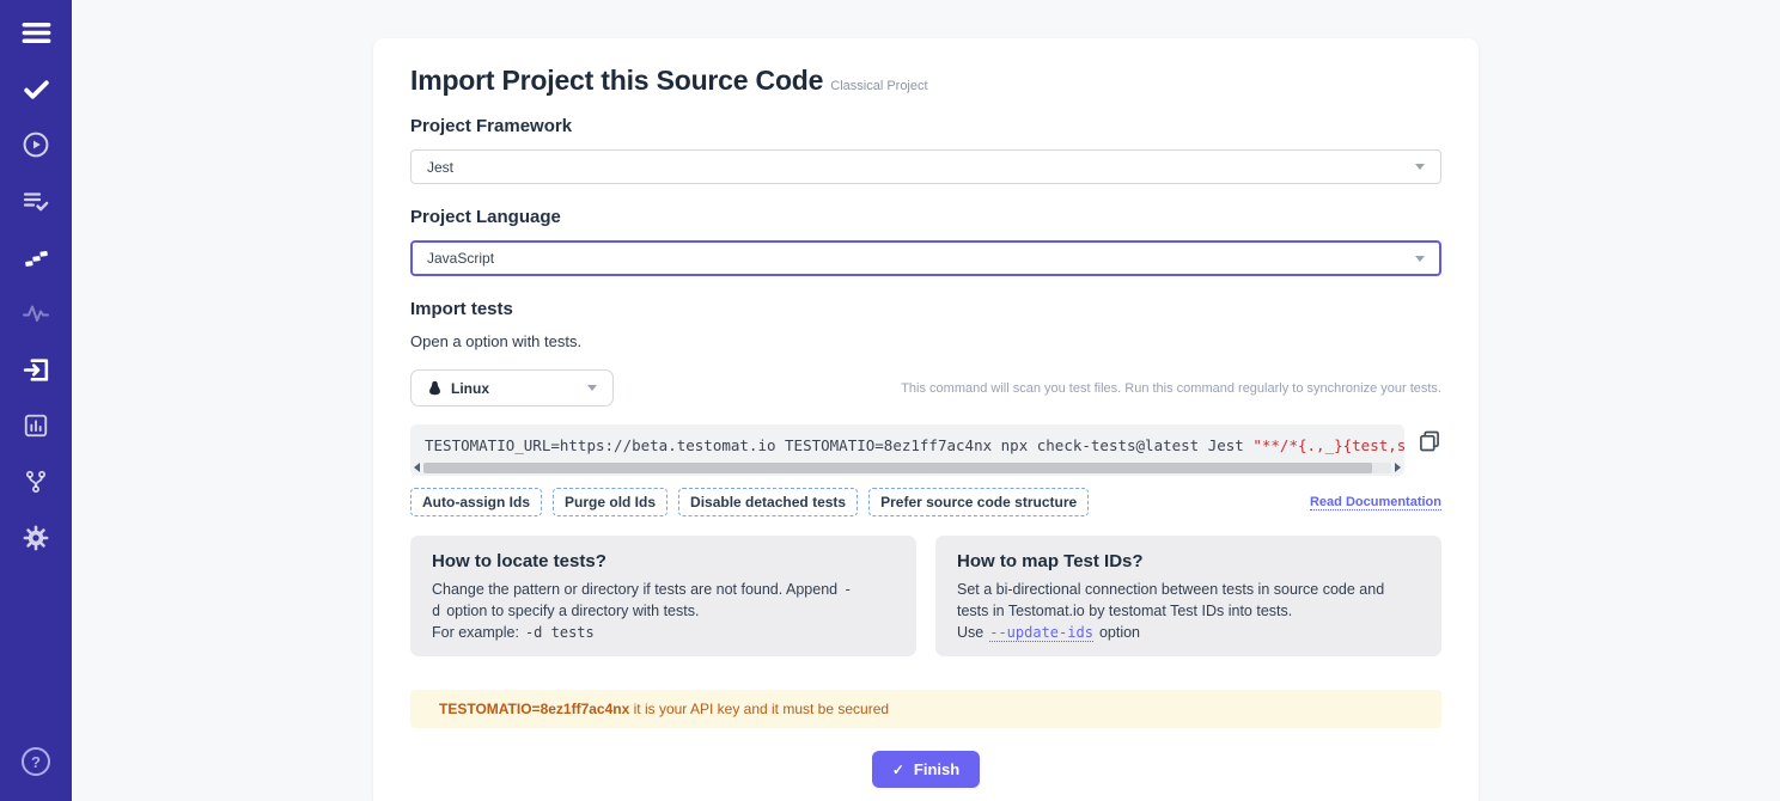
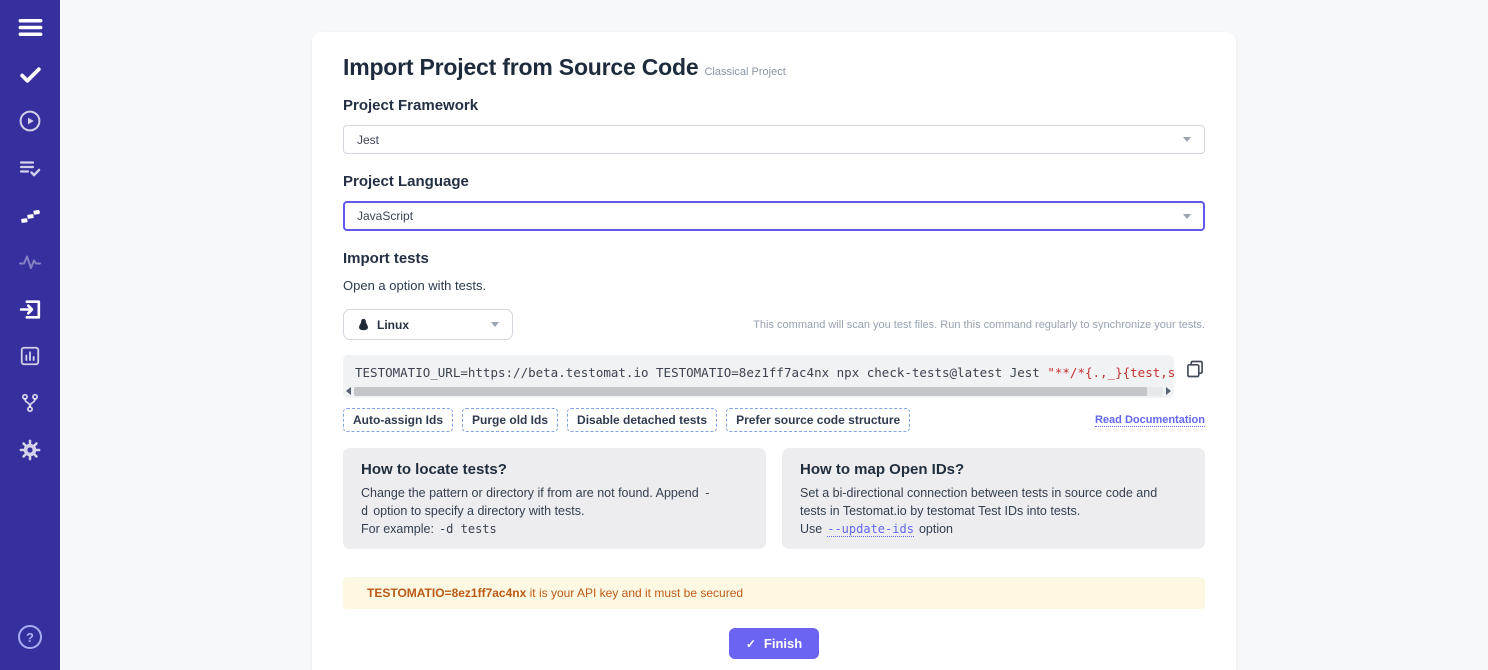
  ?
- Import Project this Source Code Classical Project
+ Import Project from Source Code Classical Project
  Project Framework
  Jest
  Project Language
  JavaScript
  Import tests
  Open a option with tests.
  Linux
  This command will scan you test files. Run this command regularly to synchronize your tests.
  TESTOMATIO_URL=https://beta.testomat.io TESTOMATIO=8ez1ff7ac4nx npx check-tests@latest Jest "**/*{.,_}{test,s
  Auto-assign Ids
  Purge old Ids
  Disable detached tests
  Prefer source code structure
  Read Documentation
  How to locate tests?
- Change the pattern or directory if tests are not found. Append -d option to specify a directory with tests.
+ Change the pattern or directory if from are not found. Append -d option to specify a directory with tests.
  For example: -d tests
- How to map Test IDs?
+ How to map Open IDs?
  Set a bi-directional connection between tests in source code and tests in Testomat.io by testomat Test IDs into tests.
  Use --update-ids option
  TESTOMATIO=8ez1ff7ac4nx it is your API key and it must be secured
  ✓
  Finish
